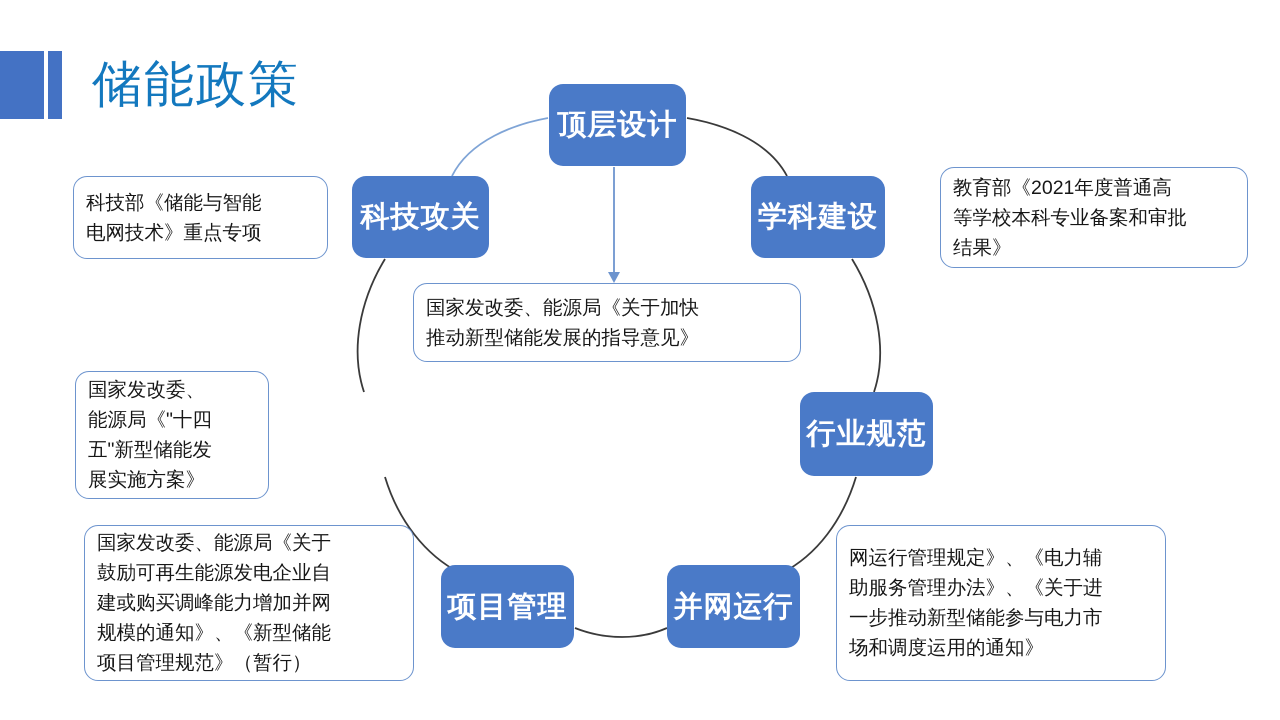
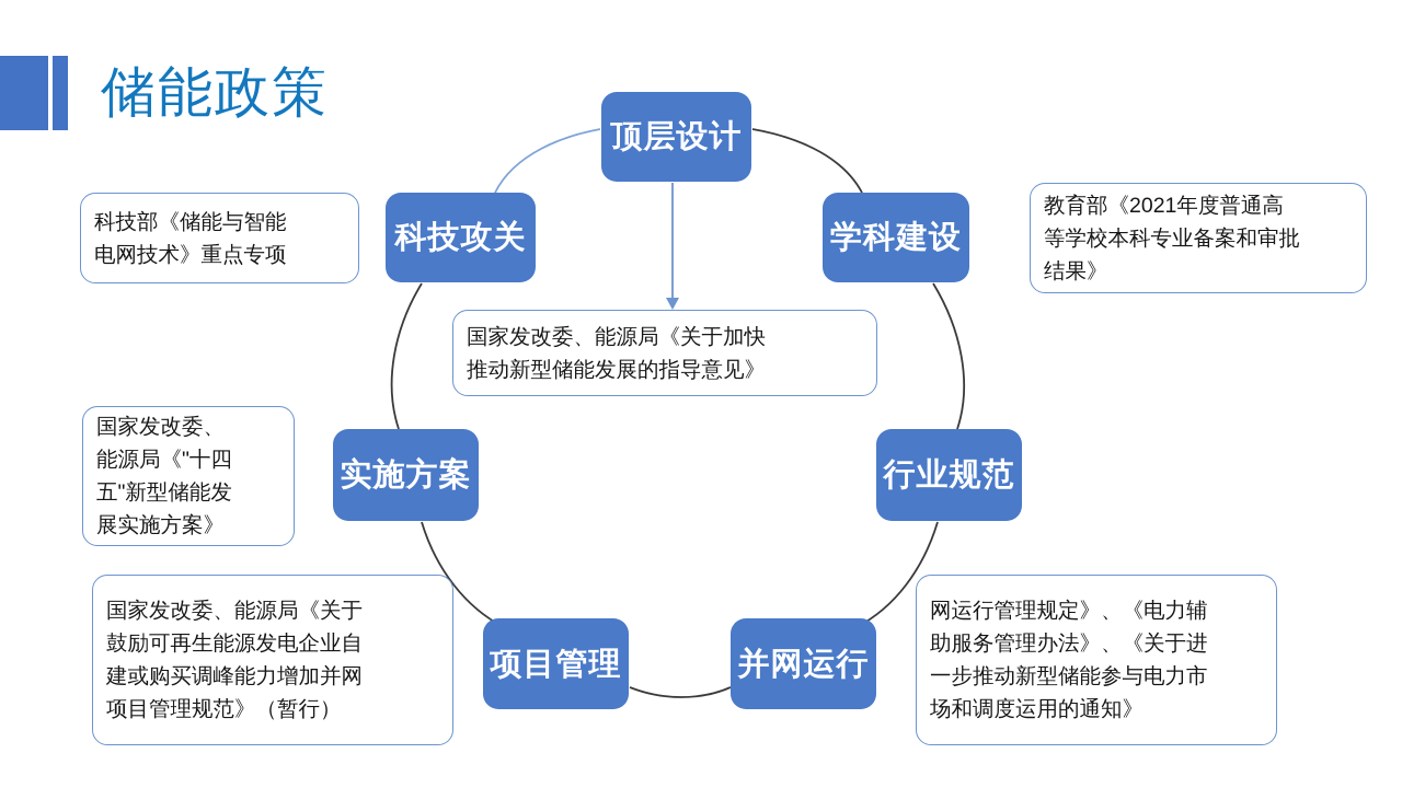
  储能政策
  顶层设计
  科技攻关
  学科建设
+ 实施方案
  行业规范
  项目管理
  并网运行
  国家发改委、能源局《关于加快
  推动新型储能发展的指导意见》
  科技部《储能与智能
  电网技术》重点专项
  教育部《2021年度普通高
  等学校本科专业备案和审批
  结果》
  国家发改委、
  能源局《"十四
  五"新型储能发
  展实施方案》
  国家发改委、能源局《关于
  鼓励可再生能源发电企业自
  建或购买调峰能力增加并网
- 规模的通知》、《新型储能
  项目管理规范》（暂行）
  网运行管理规定》、《电力辅
  助服务管理办法》、《关于进
  一步推动新型储能参与电力市
  场和调度运用的通知》
